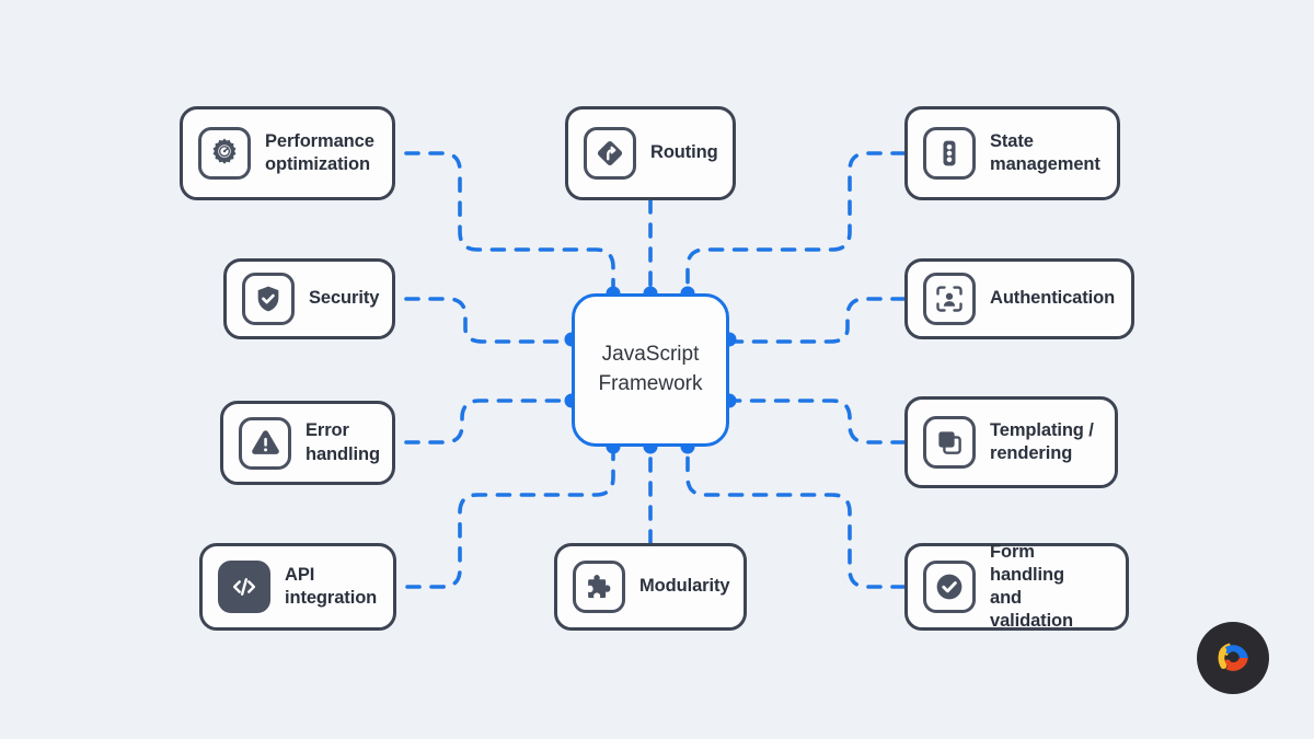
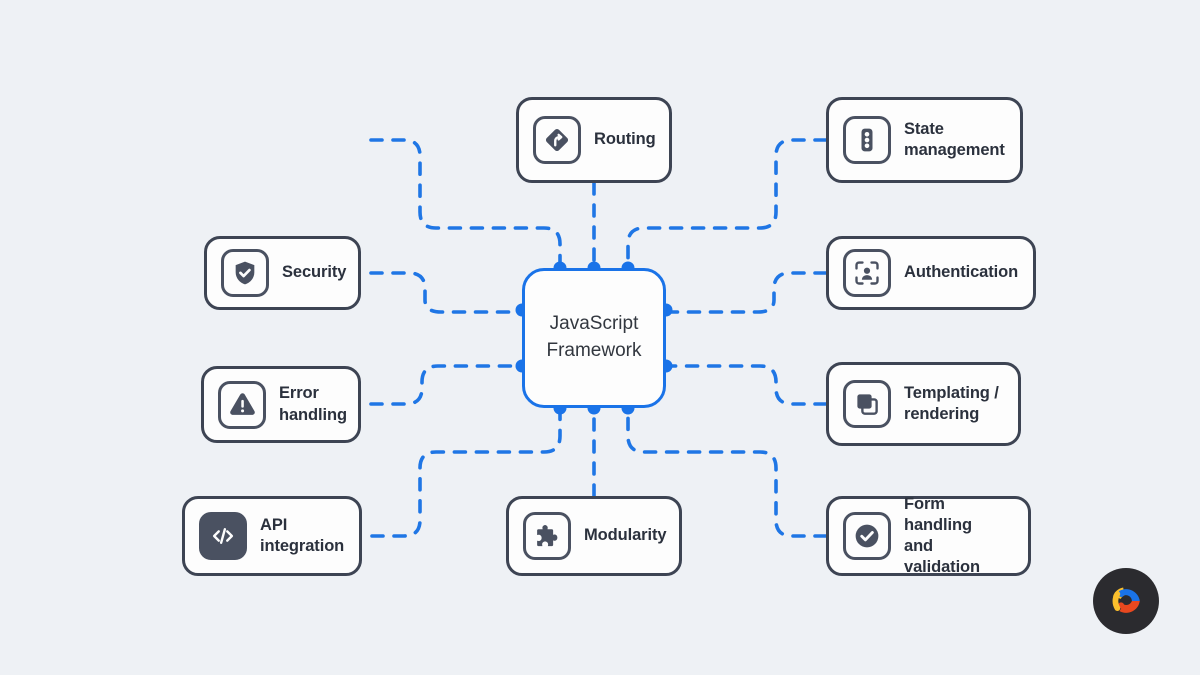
  JavaScript
  Framework
- Performance
- optimization
  Security
  Error
  handling
  API
  integration
  Routing
  Modularity
  State
  management
  Authentication
  Templating /
  rendering
  Form handling
  and validation
